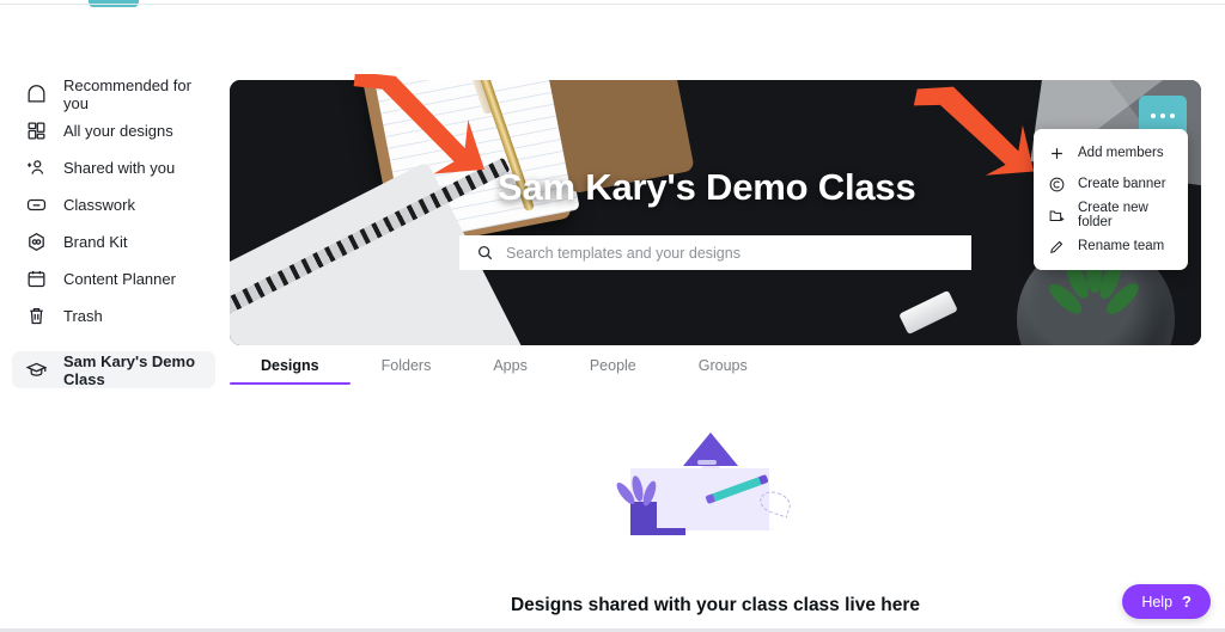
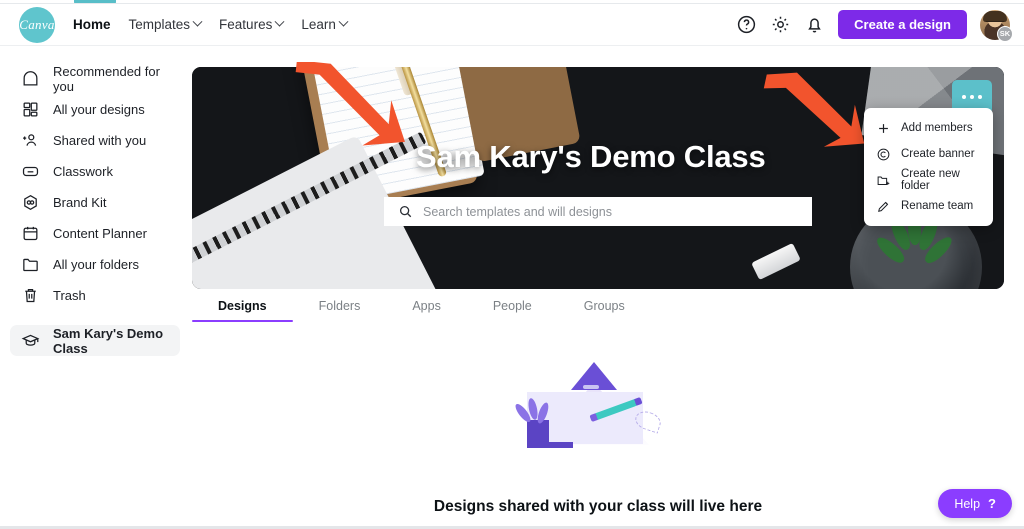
+ Canva
+ Home
+ Templates
+ Features
+ Learn
+ Create a design
+ SK
  Recommended for you
  All your designs
  Shared with you
  Classwork
  Brand Kit
  Content Planner
+ All your folders
  Trash
  Sam Kary's Demo Class
  Sam Kary's Demo Class
- Search templates and your designs
+ Search templates and will designs
  Add members
  Create banner
  Create new folder
  Rename team
  Designs
  Folders
  Apps
  People
  Groups
- Designs shared with your class class live here
+ Designs shared with your class will live here
  Help
  ?
